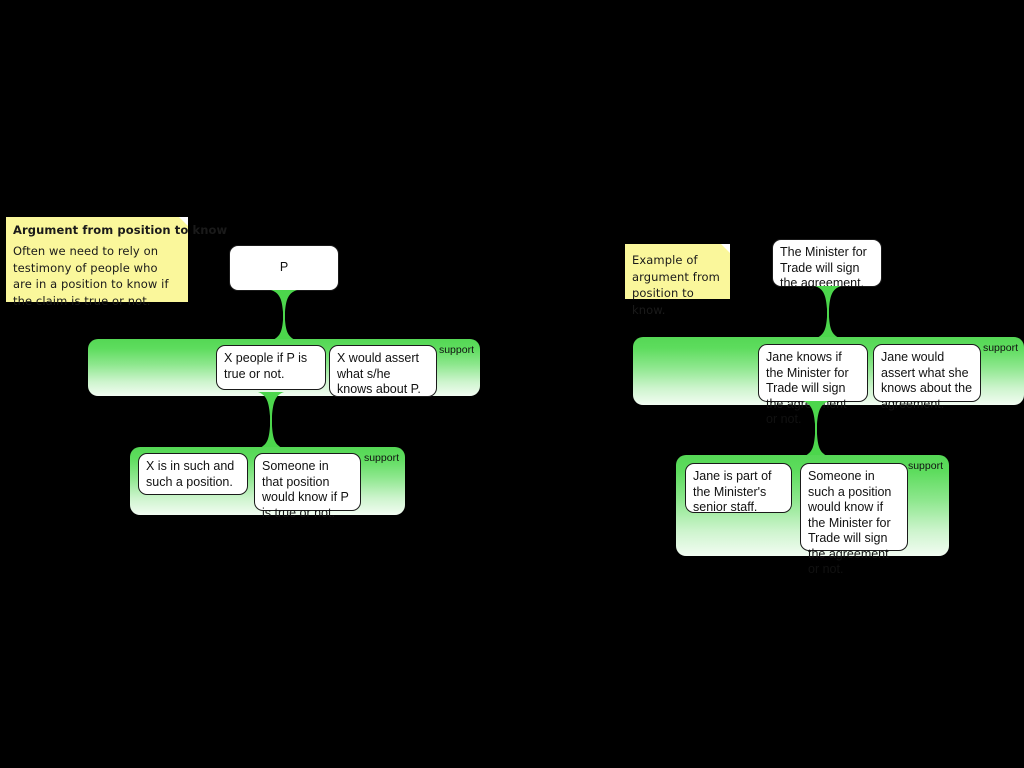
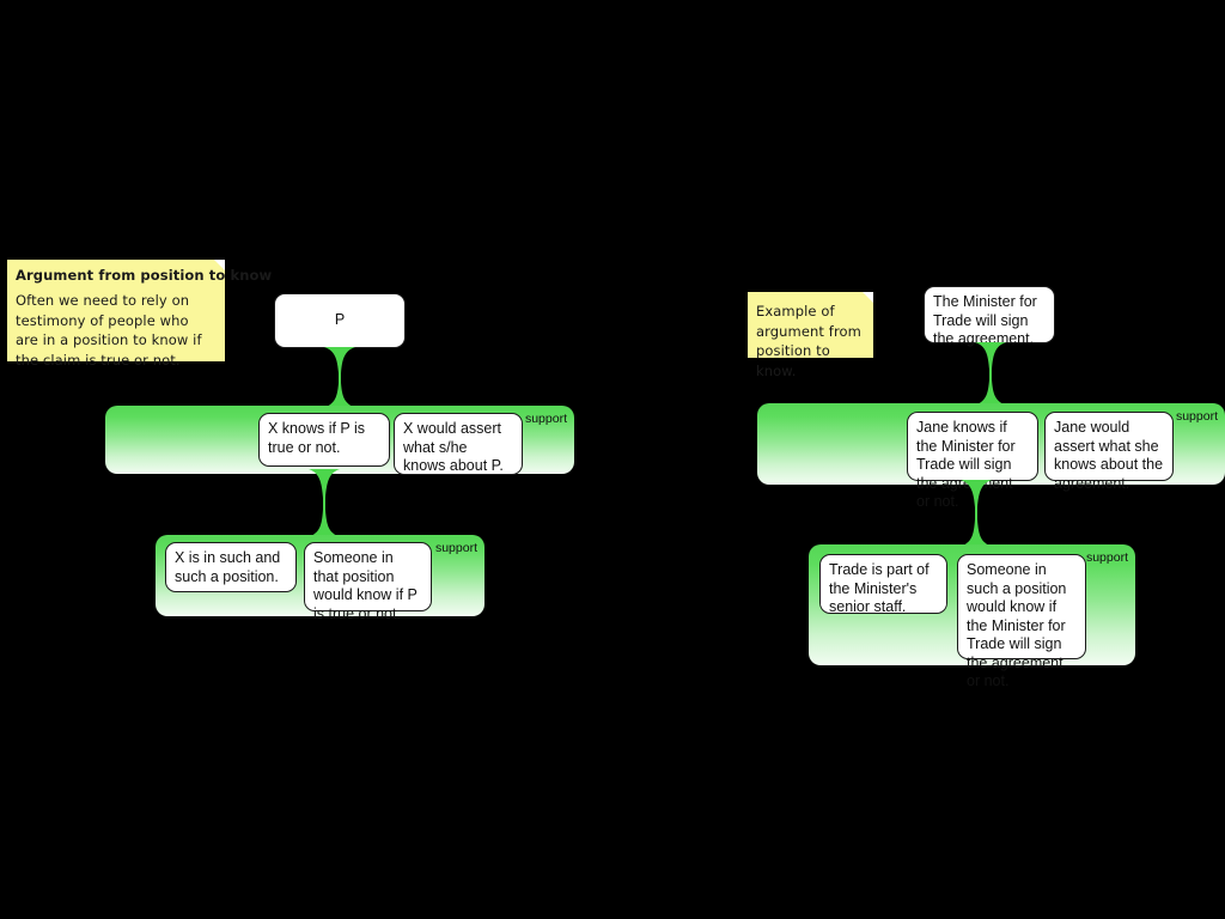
  Argument from position to know
  Often we need to rely on testimony of people who are in a position to know if the claim is true or not.
  P
  support
- X people if P is true or not.
+ X knows if P is true or not.
  X would assert what s/he knows about P.
  support
  X is in such and such a position.
  Someone in that position would know if P is true or not.
  Example of argument from position to know.
  The Minister for Trade will sign the agreement.
  support
  Jane knows if the Minister for Trade will sign the agrent
  Jane would assert what she knows about the agreement.
  support
- Jane is part of the Minister's senior staff.
+ Trade is part of the Minister's senior staff.
  Someone in such a position would know if the Minister for Trade will sign the agreement
